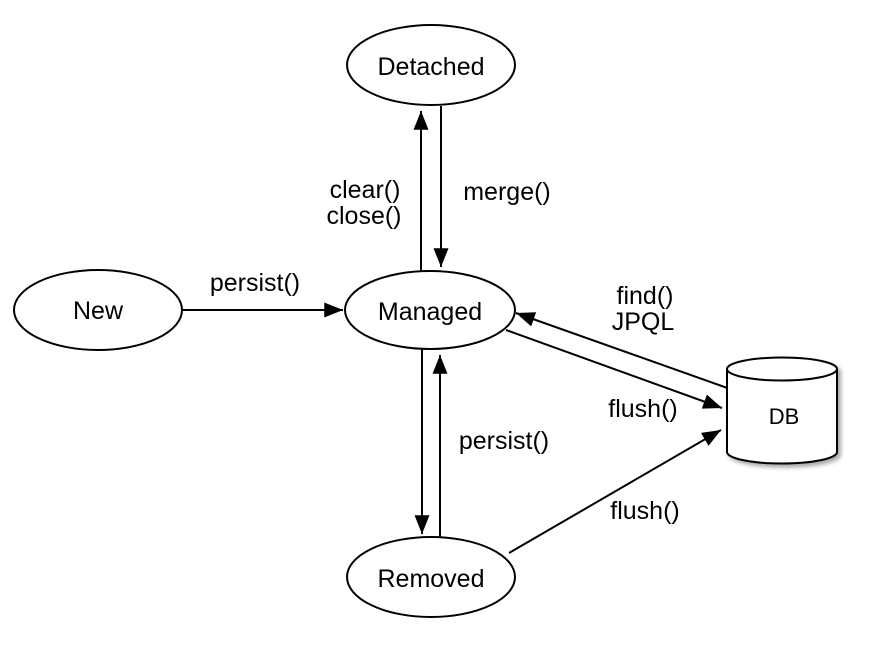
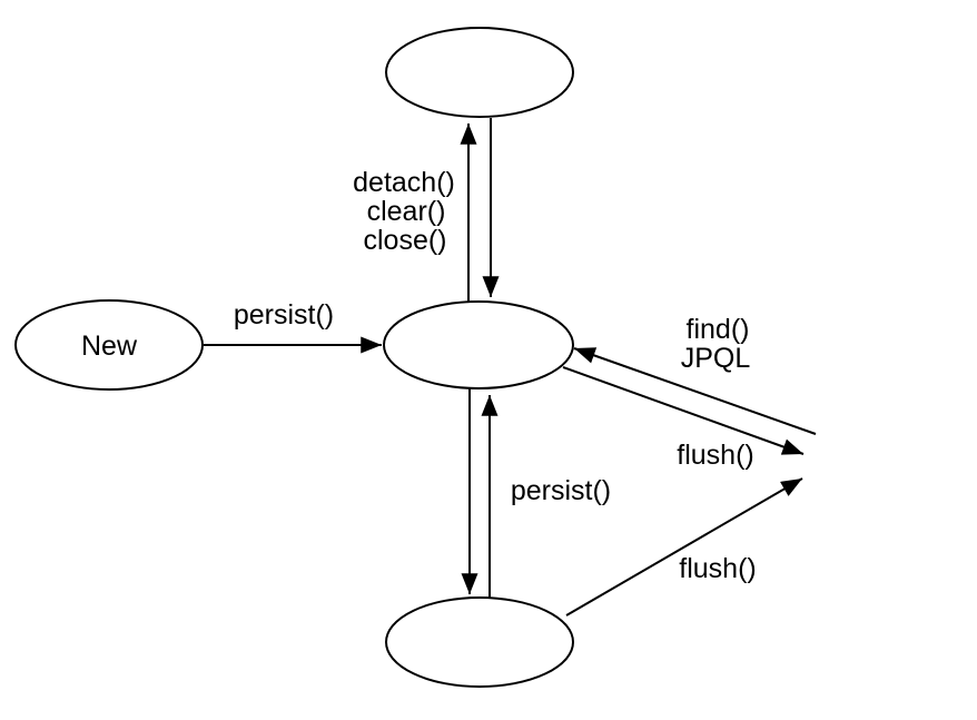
  New
- Detached
- Managed
- Removed
- DB
  persist()
+ detach()
  clear()
  close()
- merge()
  persist()
  find()
  JPQL
  flush()
  flush()
